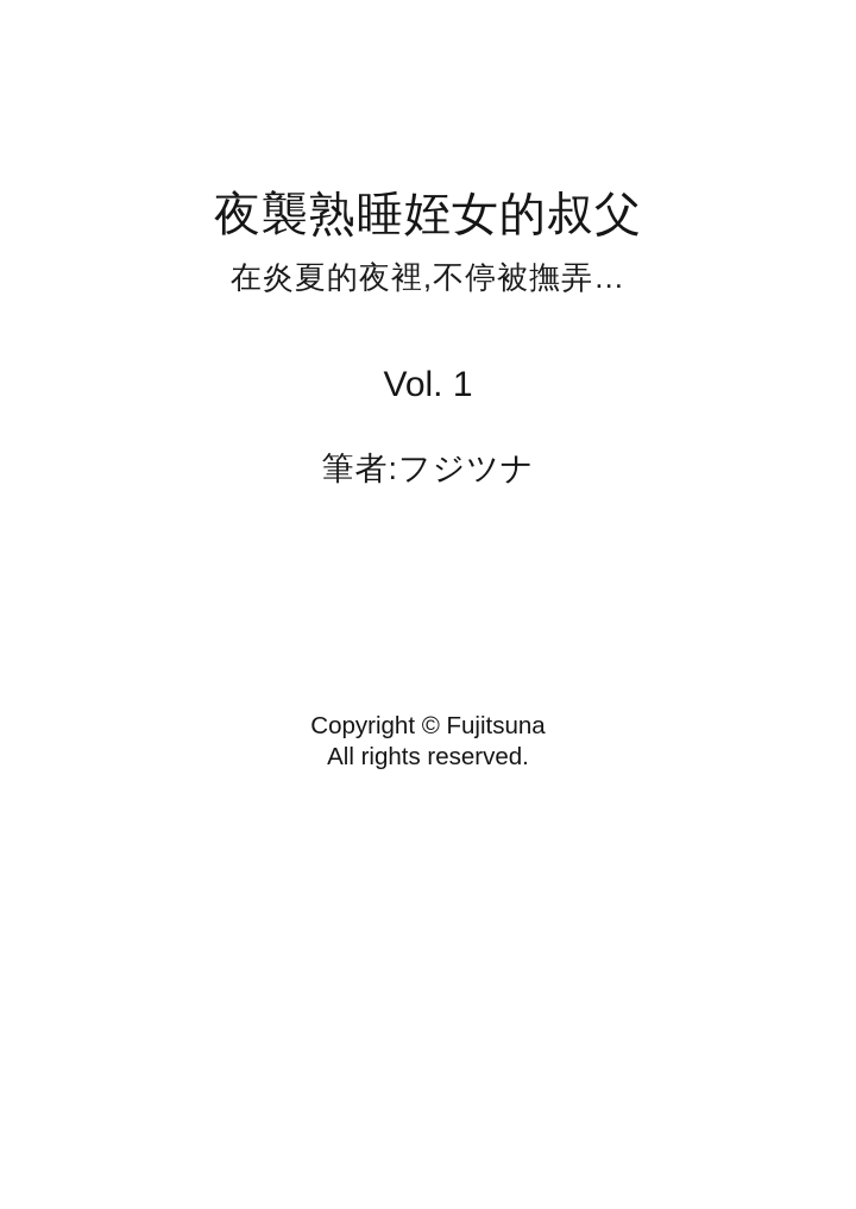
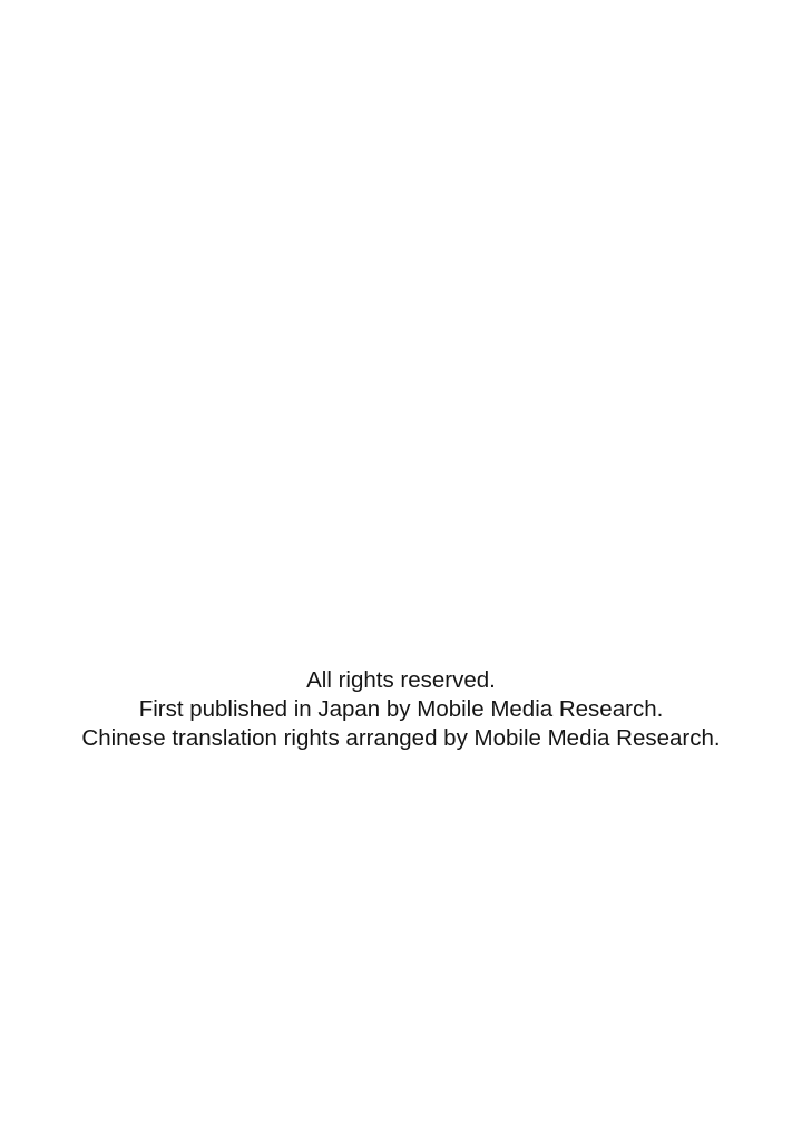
- 夜襲熟睡姪女的叔父
- 在炎夏的夜裡,不停被撫弄…
- Vol. 1
- 筆者:フジツナ
- Copyright © Fujitsuna
  All rights reserved.
+ First published in Japan by Mobile Media Research.
+ Chinese translation rights arranged by Mobile Media Research.
